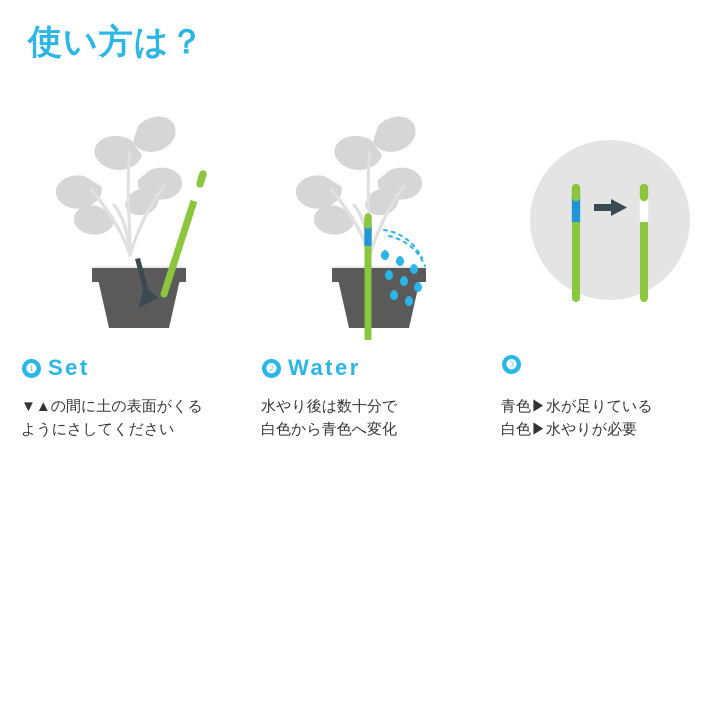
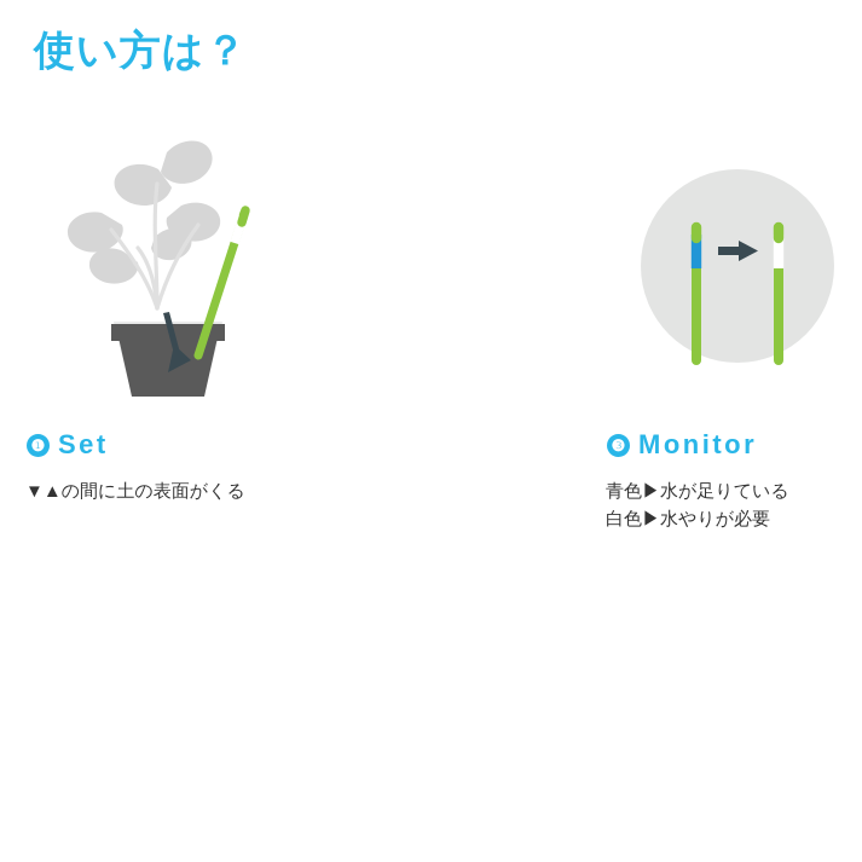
  使い方は？
  ❶
  Set
  ▼▲の間に土の表面がくる
- ようにさしてください
- ❷
- Water
- 水やり後は数十分で
- 白色から青色へ変化
  ❸
+ Monitor
  青色▶水が足りている
  白色▶水やりが必要
